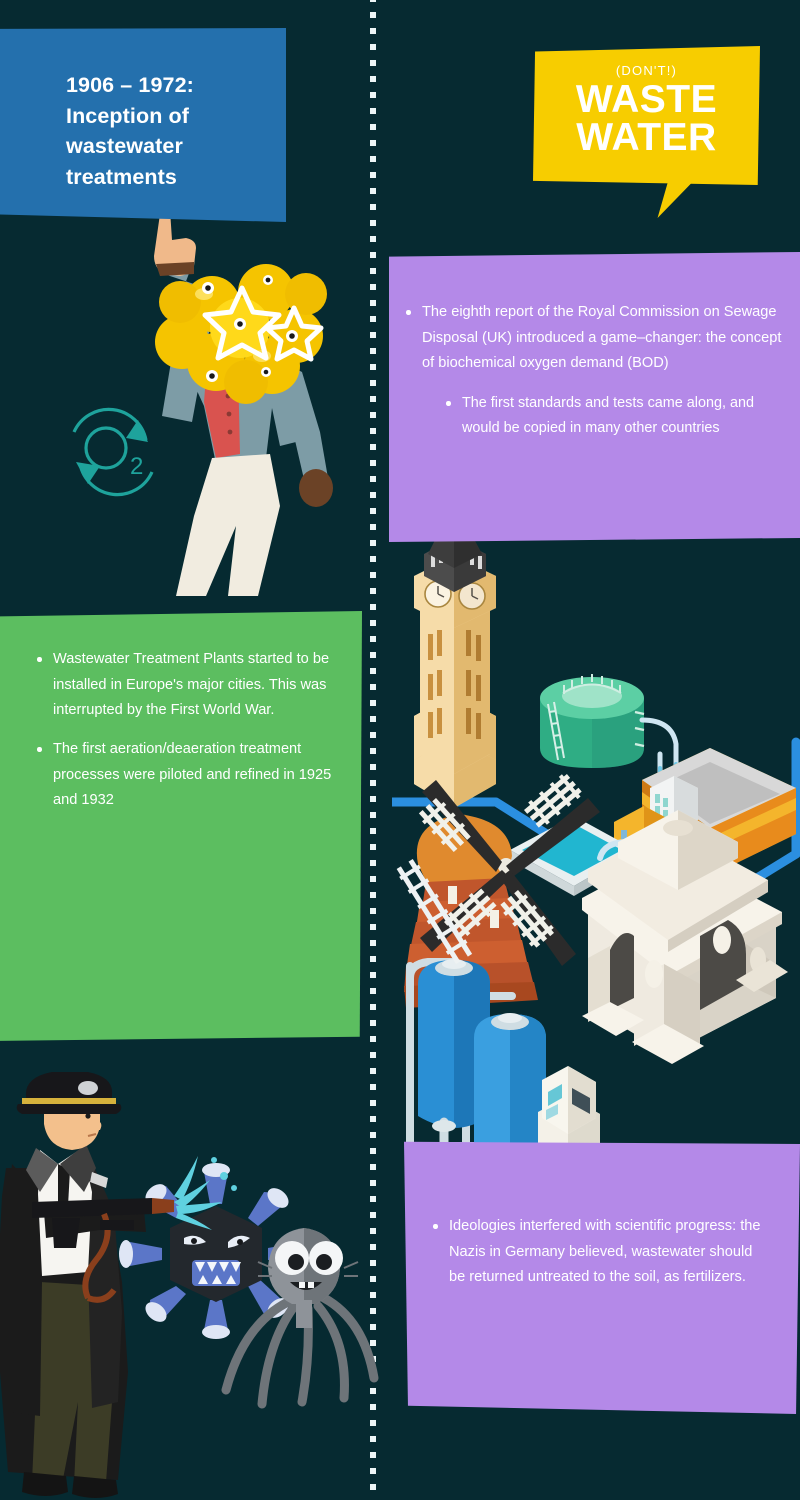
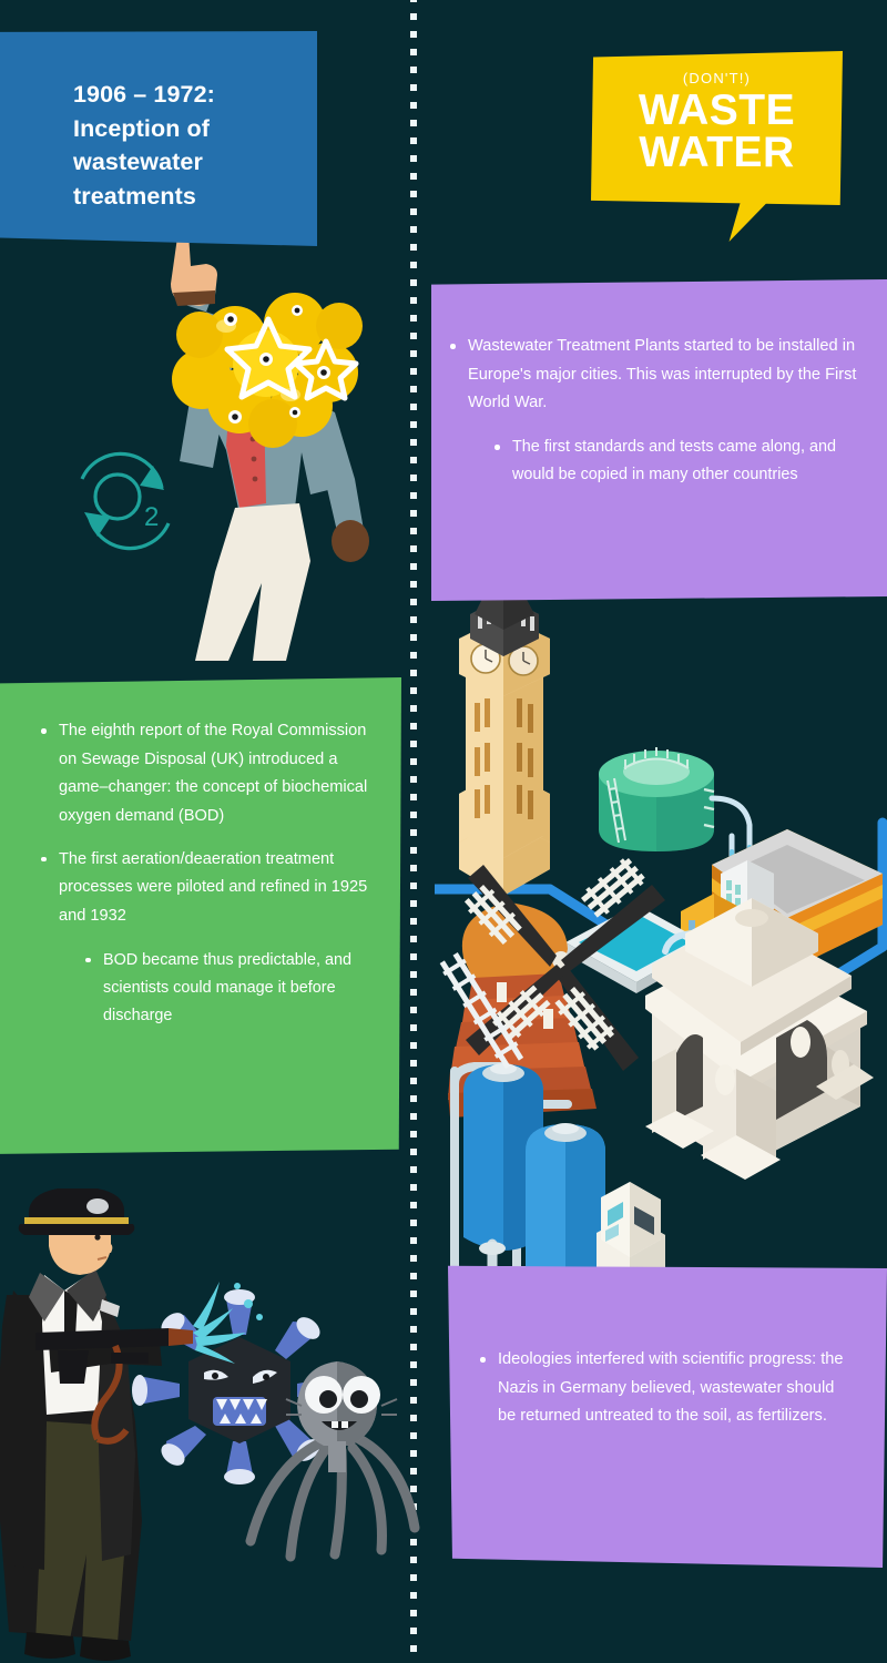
  1906 – 1972:
  Inception of
  wastewater
  treatments
  (DON'T!)
  WASTE
  WATER
  2
- The eighth report of the Royal Commission on Sewage Disposal (UK) introduced a game–changer: the concept of biochemical oxygen demand (BOD)
+ Wastewater Treatment Plants started to be installed in Europe's major cities. This was interrupted by the First World War.
  The first standards and tests came along, and would be copied in many other countries
- Wastewater Treatment Plants started to be installed in Europe's major cities. This was interrupted by the First World War.
+ The eighth report of the Royal Commission on Sewage Disposal (UK) introduced a game–changer: the concept of biochemical oxygen demand (BOD)
  The first aeration/deaeration treatment processes were piloted and refined in 1925 and 1932
+ BOD became thus predictable, and scientists could manage it before discharge
  Ideologies interfered with scientific progress: the Nazis in Germany believed, wastewater should be returned untreated to the soil, as fertilizers.
